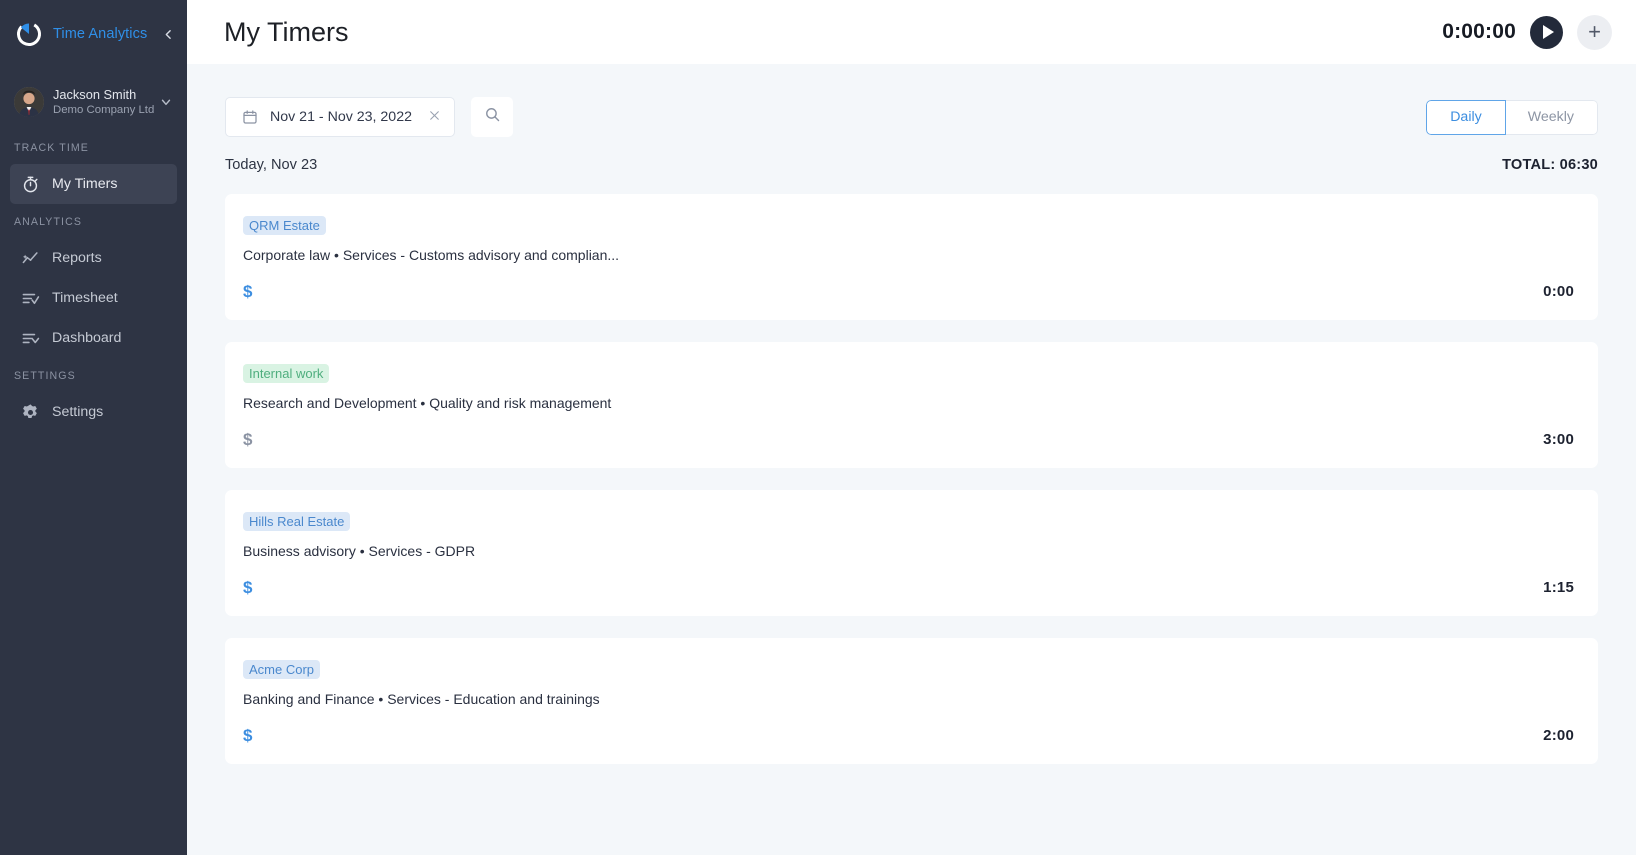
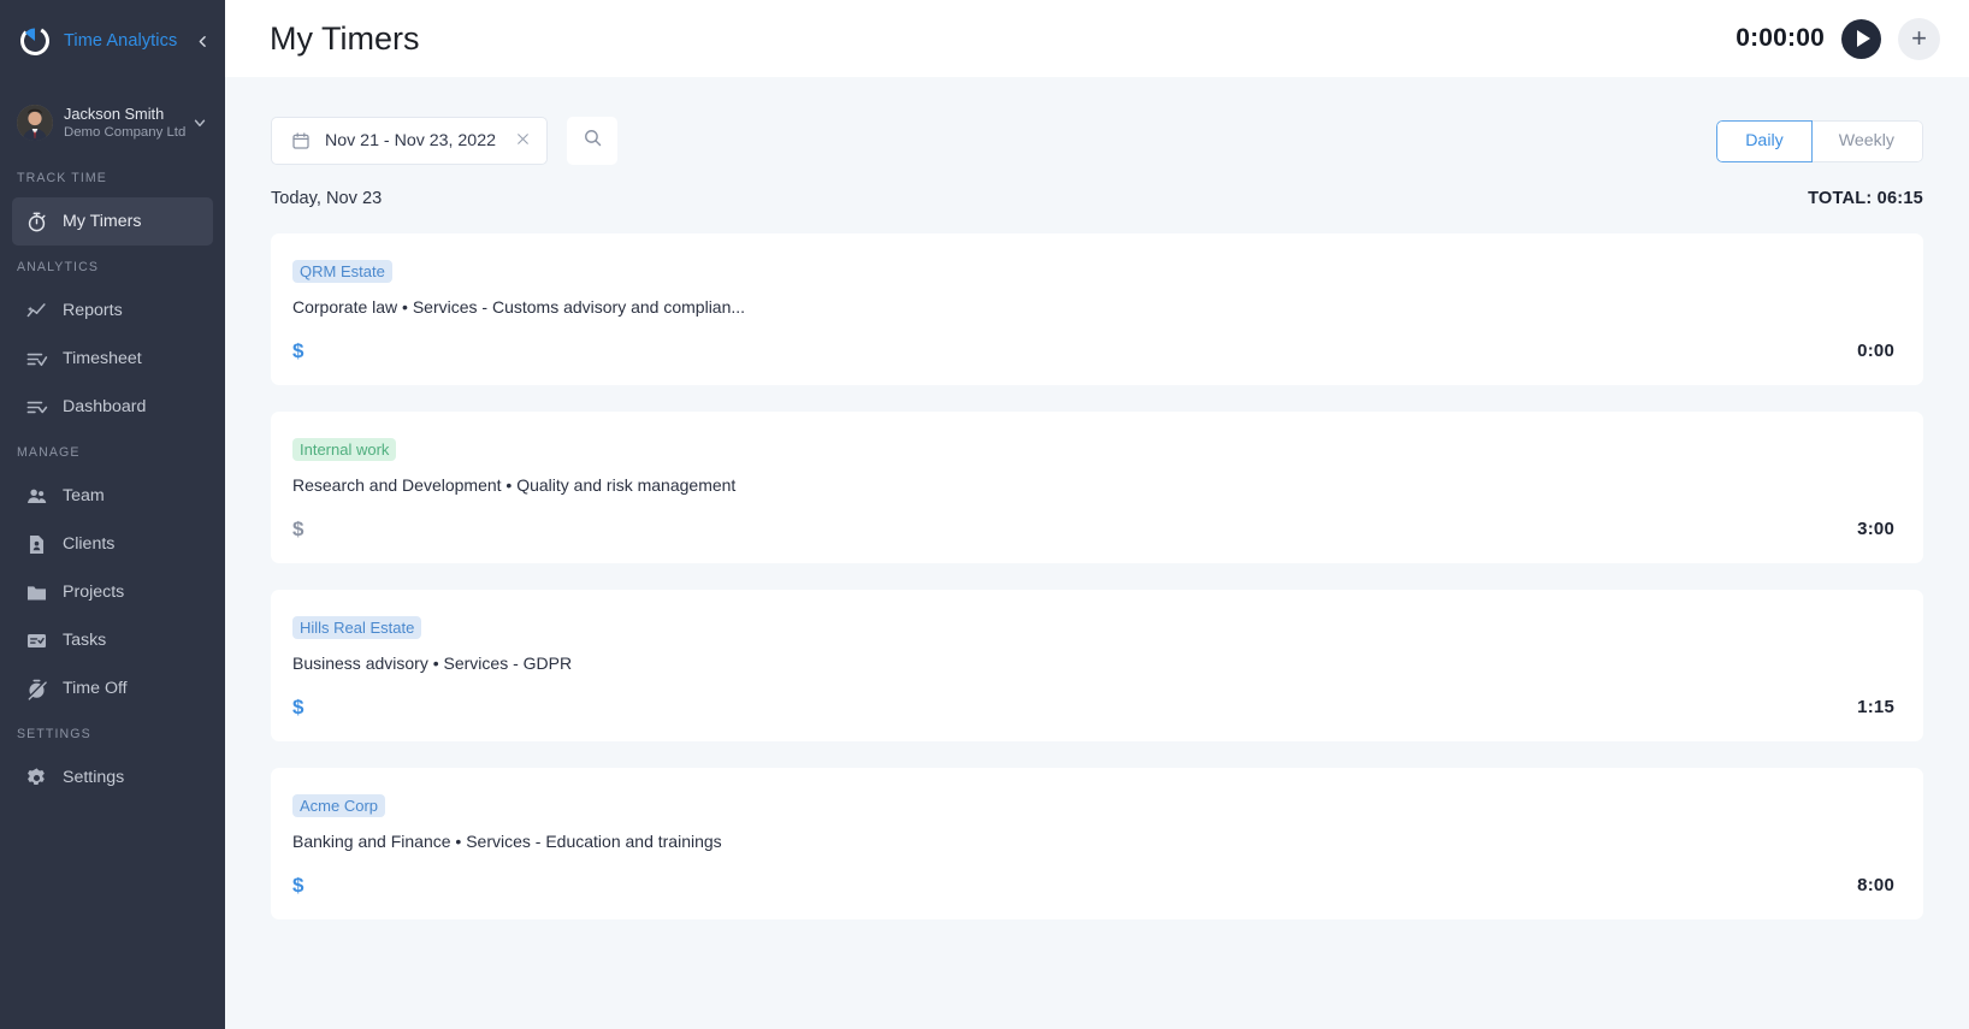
  Time Analytics
  Jackson Smith
  Demo Company Ltd
  TRACK TIME
  My Timers
  ANALYTICS
  Reports
  Timesheet
  Dashboard
+ MANAGE
+ Team
+ Clients
+ Projects
+ Tasks
+ Time Off
  SETTINGS
  Settings
  My Timers
  0:00:00
  +
  Nov 21 - Nov 23, 2022
  Daily
  Weekly
  Today, Nov 23
- TOTAL: 06:30
+ TOTAL: 06:15
  QRM Estate
  Corporate law • Services - Customs advisory and complian...
  $
  0:00
  Internal work
  Research and Development • Quality and risk management
  $
  3:00
  Hills Real Estate
  Business advisory • Services - GDPR
  $
  1:15
  Acme Corp
  Banking and Finance • Services - Education and trainings
  $
- 2:00
+ 8:00
